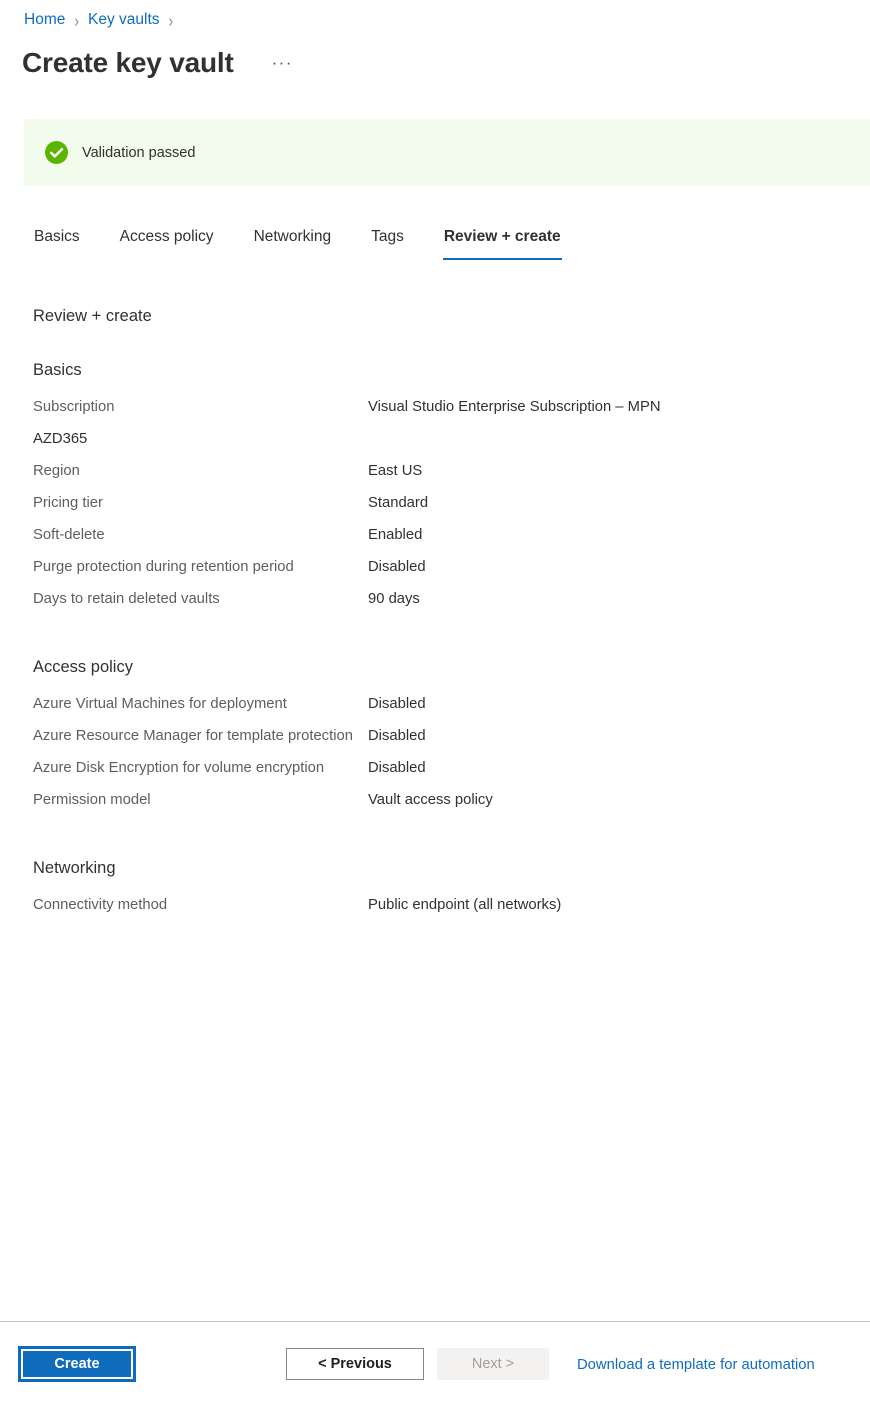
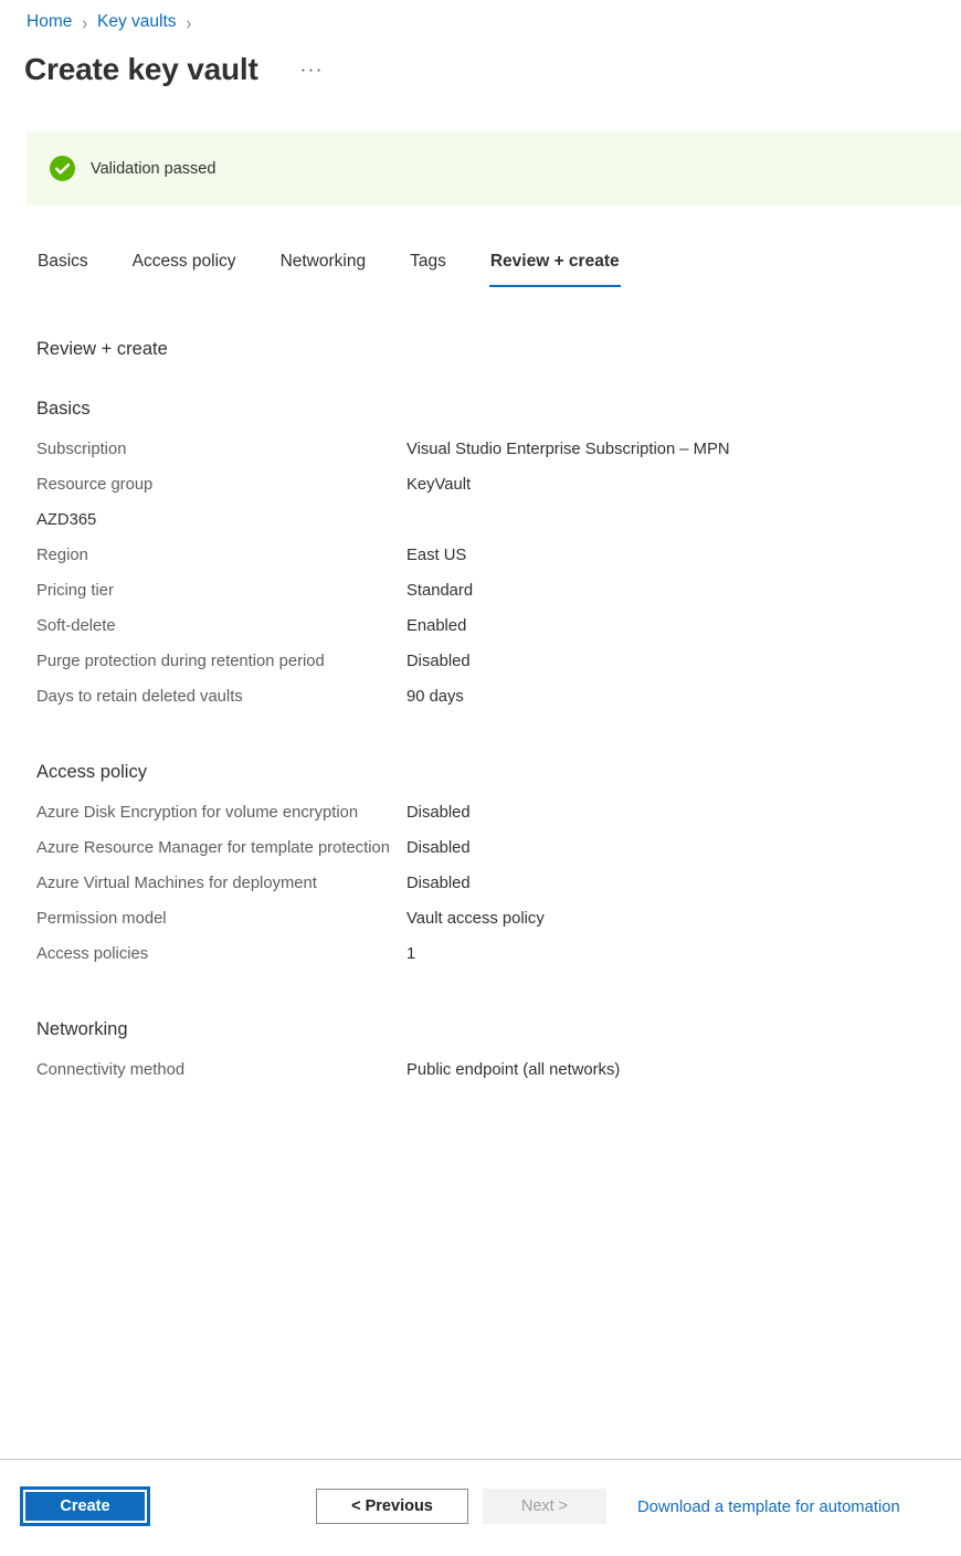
  Home
  ›
  Key vaults
  ›
  Create key vault
  ···
  Validation passed
  Basics
  Access policy
  Networking
  Tags
  Review + create
  Review + create
  Basics
  Subscription
  Visual Studio Enterprise Subscription – MPN
+ Resource group
+ KeyVault
  AZD365
  Region
  East US
  Pricing tier
  Standard
  Soft-delete
  Enabled
  Purge protection during retention period
  Disabled
  Days to retain deleted vaults
  90 days
  Access policy
- Azure Virtual Machines for deployment
+ Azure Disk Encryption for volume encryption
  Disabled
  Azure Resource Manager for template protection
  Disabled
- Azure Disk Encryption for volume encryption
+ Azure Virtual Machines for deployment
  Disabled
  Permission model
  Vault access policy
+ Access policies
+ 1
  Networking
  Connectivity method
  Public endpoint (all networks)
  Create
  < Previous
  Next >
  Download a template for automation
